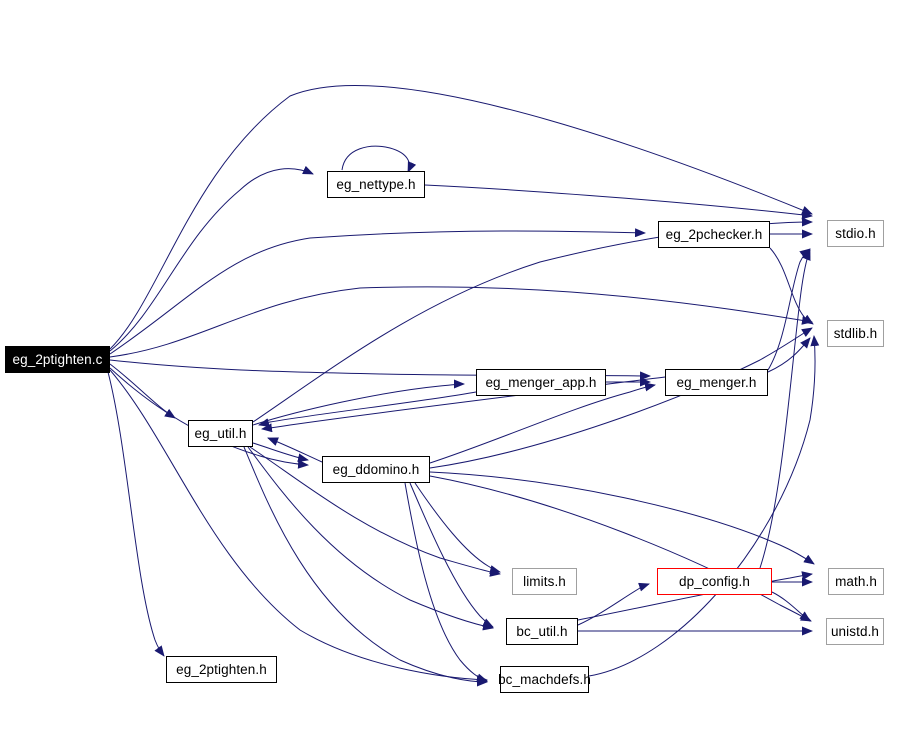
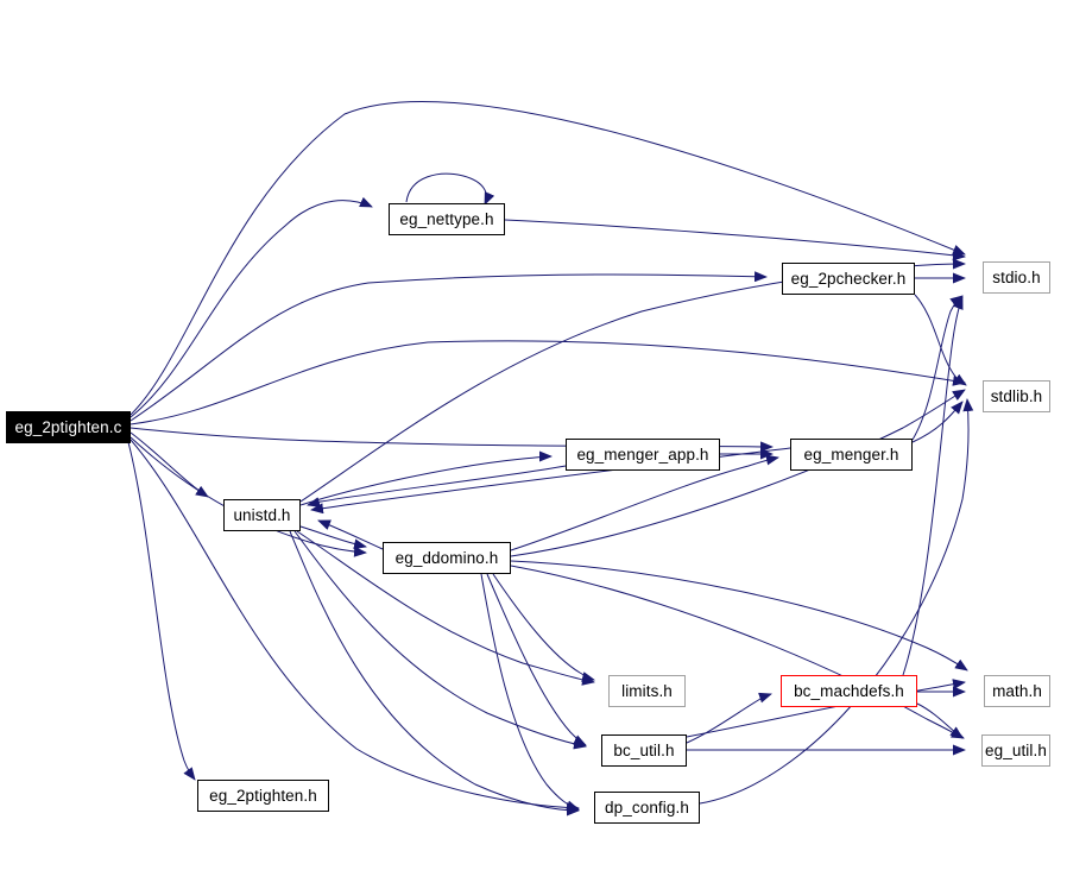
  eg_2ptighten.c
  eg_nettype.h
  eg_2pchecker.h
  stdio.h
  stdlib.h
  eg_menger_app.h
  eg_menger.h
- eg_util.h
+ unistd.h
  eg_ddomino.h
  limits.h
- dp_config.h
+ bc_machdefs.h
  math.h
  bc_util.h
- unistd.h
+ eg_util.h
  eg_2ptighten.h
- bc_machdefs.h
+ dp_config.h
